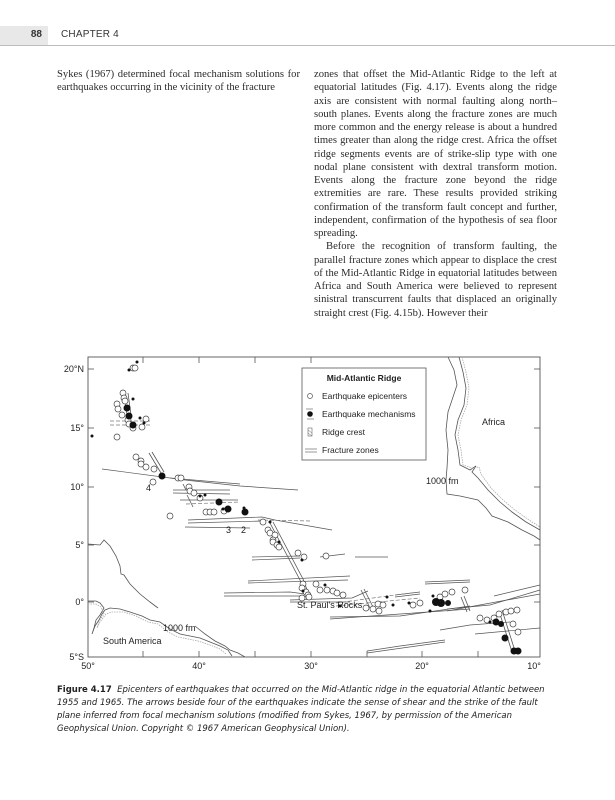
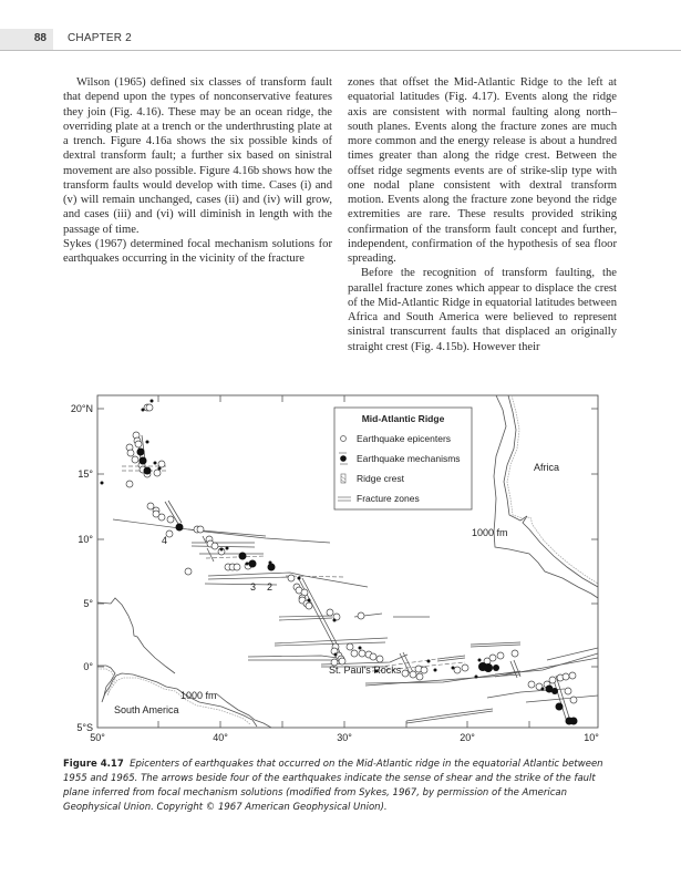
  88
- CHAPTER 4
+ CHAPTER 2
+ Wilson (1965) defined six classes of transform fault that depend upon the types of nonconservative features they join (Fig. 4.16). These may be an ocean ridge, the overriding plate at a trench or the underthrusting plate at a trench. Figure 4.16a shows the six possible kinds of dextral transform fault; a further six based on sinistral movement are also possible. Figure 4.16b shows how the transform faults would develop with time. Cases (i) and (v) will remain unchanged, cases (ii) and (iv) will grow, and cases (iii) and (vi) will diminish in length with the passage of time.
  Sykes (1967) determined focal mechanism solutions for earthquakes occurring in the vicinity of the fracture
- zones that offset the Mid-Atlantic Ridge to the left at equatorial latitudes (Fig. 4.17). Events along the ridge axis are consistent with normal faulting along north–south planes. Events along the fracture zones are much more common and the energy release is about a hundred times greater than along the ridge crest. Africa the offset ridge segments events are of strike-slip type with one nodal plane consistent with dextral transform motion. Events along the fracture zone beyond the ridge extremities are rare. These results provided striking confirmation of the transform fault concept and further, independent, confirmation of the hypothesis of sea floor spreading.
+ zones that offset the Mid-Atlantic Ridge to the left at equatorial latitudes (Fig. 4.17). Events along the ridge axis are consistent with normal faulting along north–south planes. Events along the fracture zones are much more common and the energy release is about a hundred times greater than along the ridge crest. Between the offset ridge segments events are of strike-slip type with one nodal plane consistent with dextral transform motion. Events along the fracture zone beyond the ridge extremities are rare. These results provided striking confirmation of the transform fault concept and further, independent, confirmation of the hypothesis of sea floor spreading.
  Before the recognition of transform faulting, the parallel fracture zones which appear to displace the crest of the Mid-Atlantic Ridge in equatorial latitudes between Africa and South America were believed to represent sinistral transcurrent faults that displaced an originally straight crest (Fig. 4.15b). However their
  20°N
  15°
  10°
  5°
  0°
  5°S
  50°
  40°
  30°
  20°
  10°
  Africa
  South America
  1000 fm
  1000 fm
  St. Paul's Rocks
  4
  3
  2
  Mid-Atlantic Ridge
  Earthquake epicenters
  Earthquake mechanisms
  Ridge crest
  Fracture zones
  Figure 4.17 Epicenters of earthquakes that occurred on the Mid-Atlantic ridge in the equatorial Atlantic between 1955 and 1965. The arrows beside four of the earthquakes indicate the sense of shear and the strike of the fault plane inferred from focal mechanism solutions (modified from Sykes, 1967, by permission of the American Geophysical Union. Copyright © 1967 American Geophysical Union).
